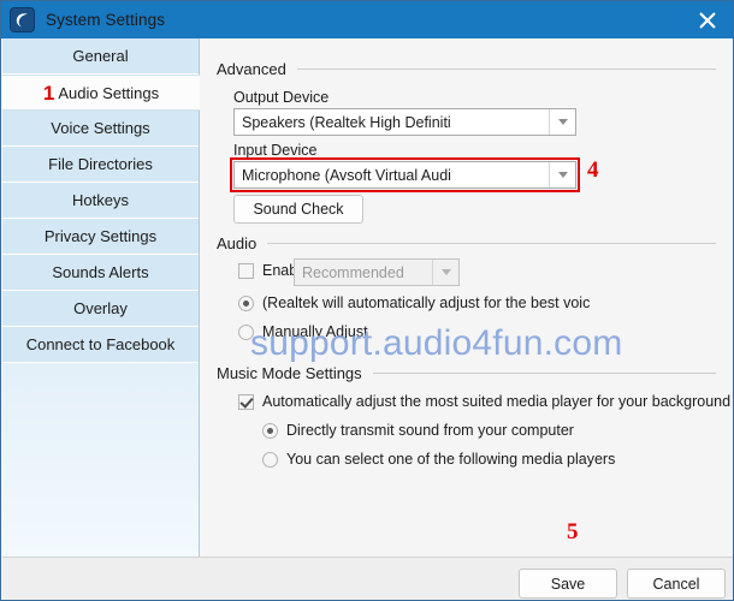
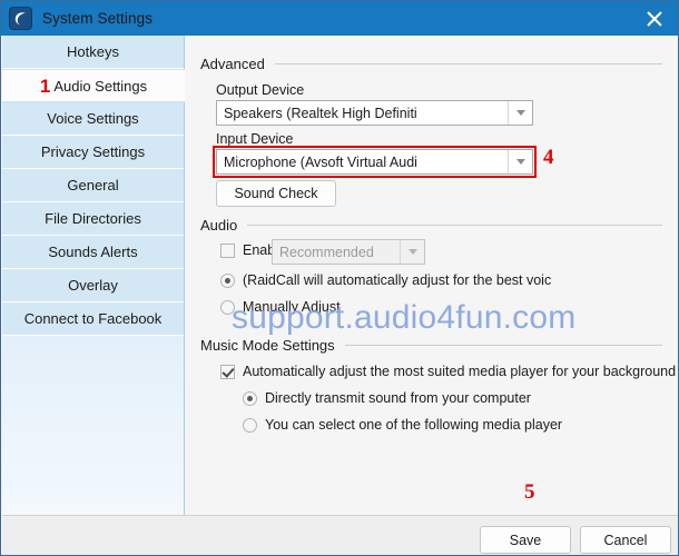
  System Settings
- General
+ Hotkeys
  1 Audio Settings
  Voice Settings
- File Directories
+ Privacy Settings
- Hotkeys
+ General
- Privacy Settings
+ File Directories
  Sounds Alerts
  Overlay
  Connect to Facebook
  Advanced
  Output Device
  Speakers (Realtek High Definiti
  Input Device
  Microphone (Avsoft Virtual Audi
  4
  Sound Check
  Audio
  Recommended
- (Realtek will automatically adjust for the best voic
+ (RaidCall will automatically adjust for the best voic
  Manually Adjust
  Music Mode Settings
  Automatically adjust the most suited media player for your background
  Directly transmit sound from your computer
- You can select one of the following media players
+ You can select one of the following media player
  support.audio4fun.com
  5
  Save
  Cancel
